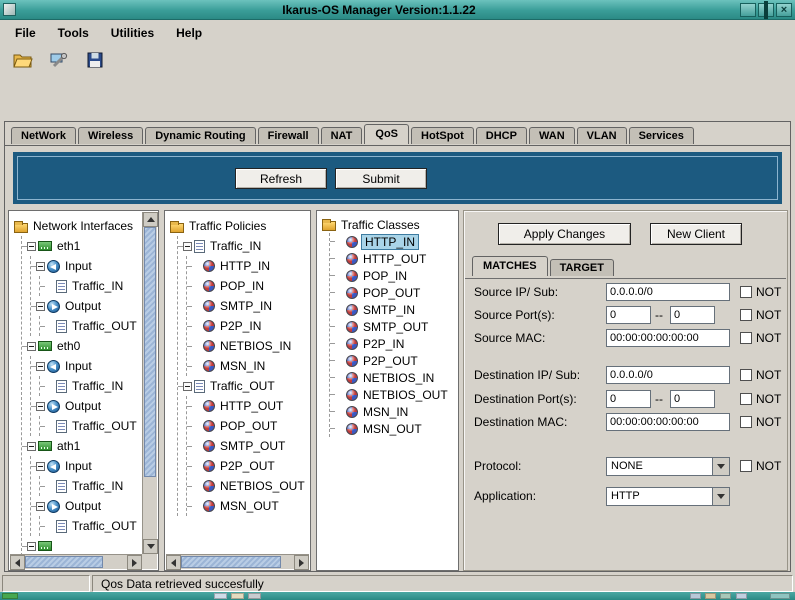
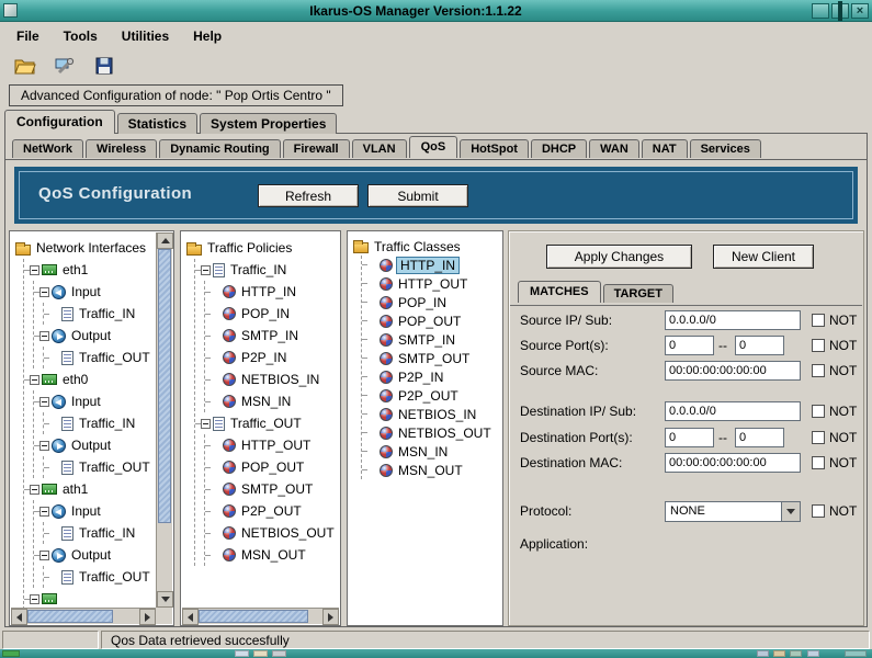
  Ikarus-OS Manager Version:1.1.22
  ×
  File
  Tools
  Utilities
  Help
+ Advanced Configuration of node: " Pop Ortis Centro "
+ Configuration
+ Statistics
+ System Properties
  NetWork
  Wireless
  Dynamic Routing
  Firewall
- NAT
+ VLAN
  QoS
  HotSpot
  DHCP
  WAN
- VLAN
+ NAT
  Services
+ QoS Configuration
  Refresh
  Submit
  Network Interfaces
  eth1
  Input
  Traffic_IN
  Output
  Traffic_OUT
  eth0
  Input
  Traffic_IN
  Output
  Traffic_OUT
  ath1
  Input
  Traffic_IN
  Output
  Traffic_OUT
  Traffic Policies
  Traffic_IN
  HTTP_IN
  POP_IN
  SMTP_IN
  P2P_IN
  NETBIOS_IN
  MSN_IN
  Traffic_OUT
  HTTP_OUT
  POP_OUT
  SMTP_OUT
  P2P_OUT
  NETBIOS_OUT
  MSN_OUT
  Traffic Classes
  HTTP_IN
  HTTP_OUT
  POP_IN
  POP_OUT
  SMTP_IN
  SMTP_OUT
  P2P_IN
  P2P_OUT
  NETBIOS_IN
  NETBIOS_OUT
  MSN_IN
  MSN_OUT
  Apply Changes
  New Client
  MATCHES
  TARGET
  Source IP/ Sub:
  0.0.0.0/0
  NOT
  Source Port(s):
  0
  --
  0
  NOT
  Source MAC:
  00:00:00:00:00:00
  NOT
  Destination IP/ Sub:
  0.0.0.0/0
  NOT
  Destination Port(s):
  0
  --
  0
  NOT
  Destination MAC:
  00:00:00:00:00:00
  NOT
  Protocol:
  NONE
  NOT
  Application:
- HTTP
  Qos Data retrieved succesfully
